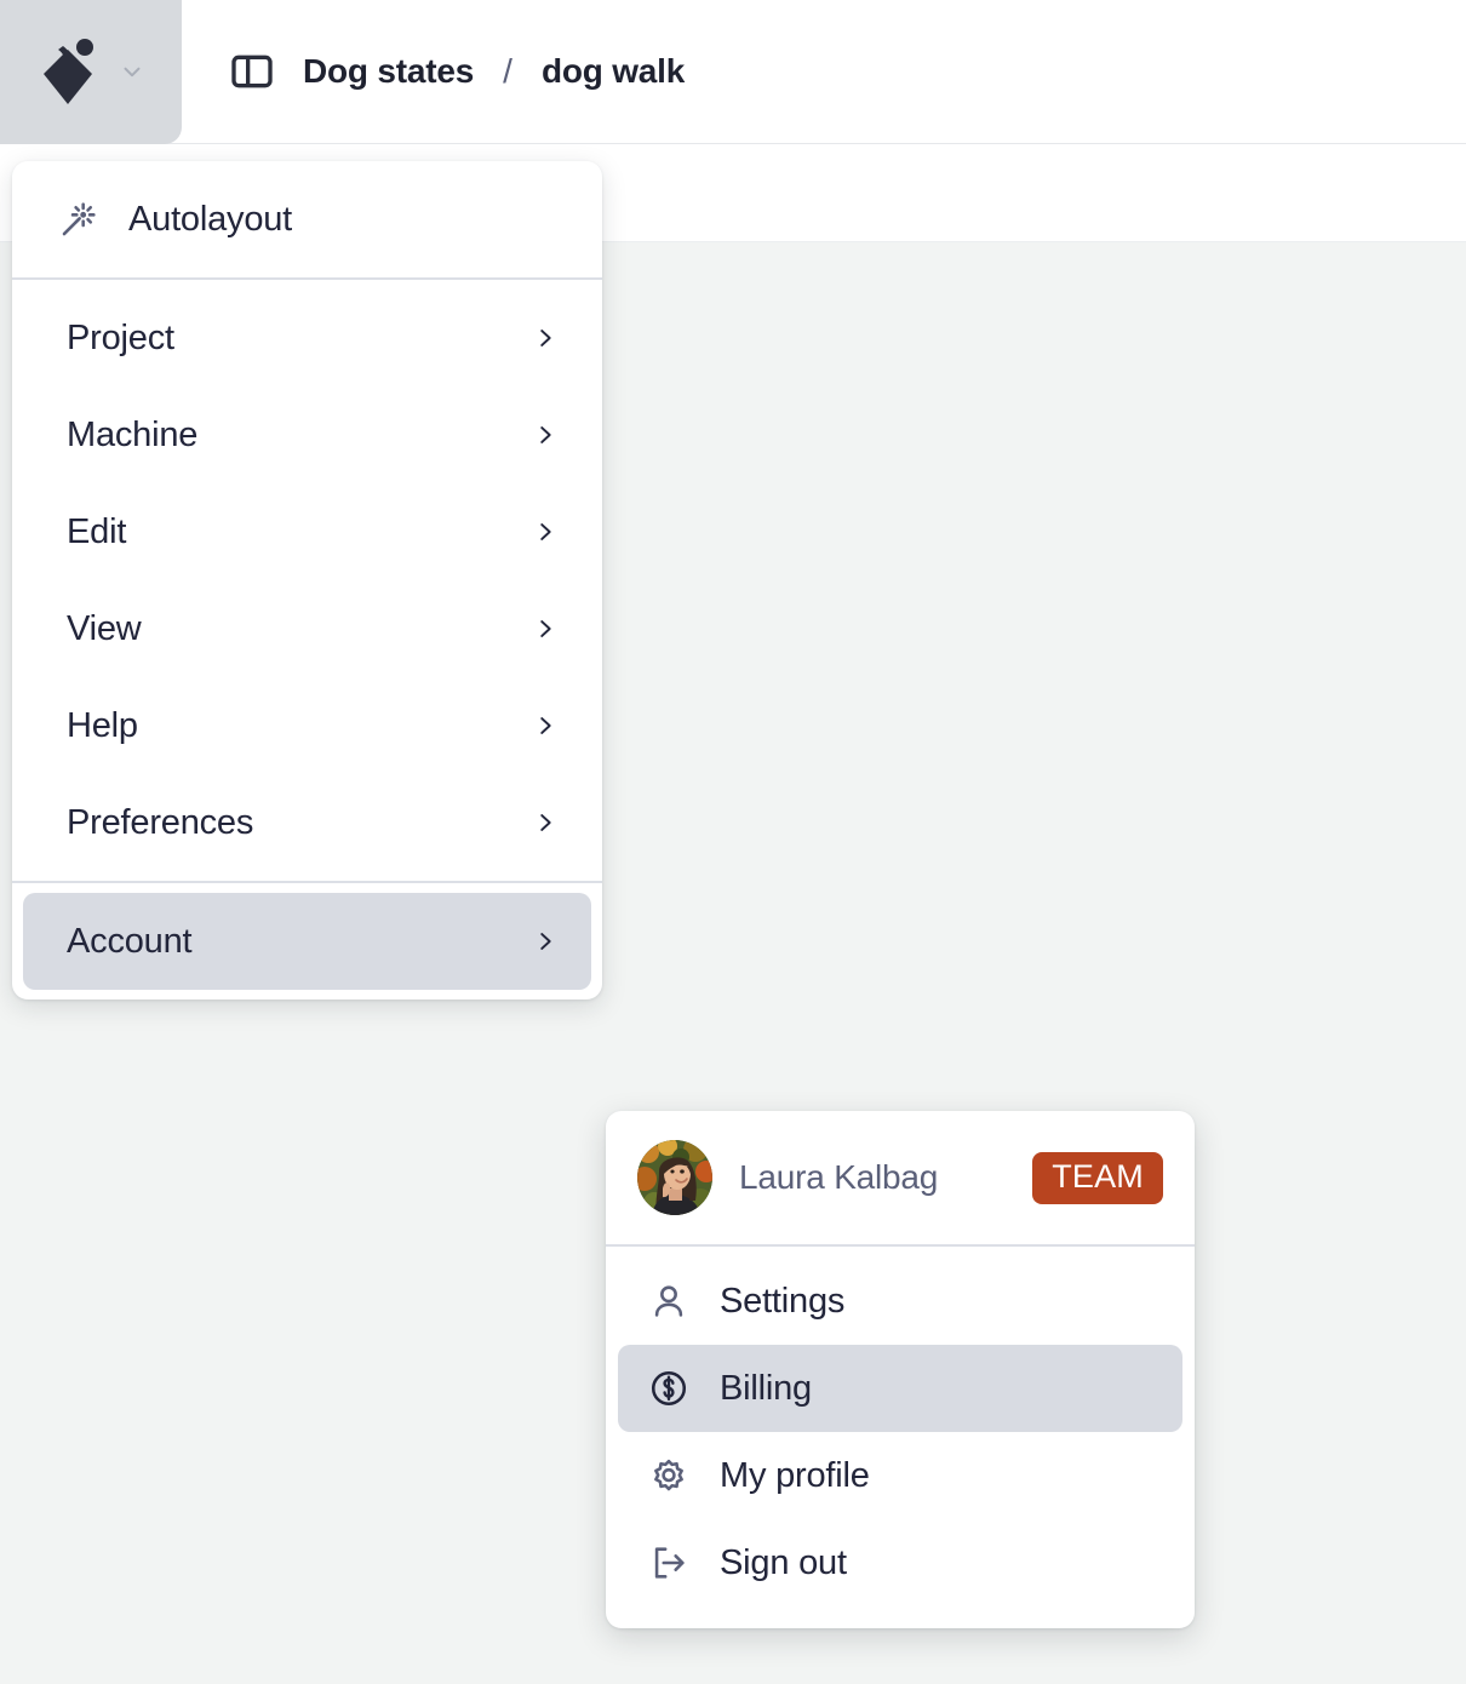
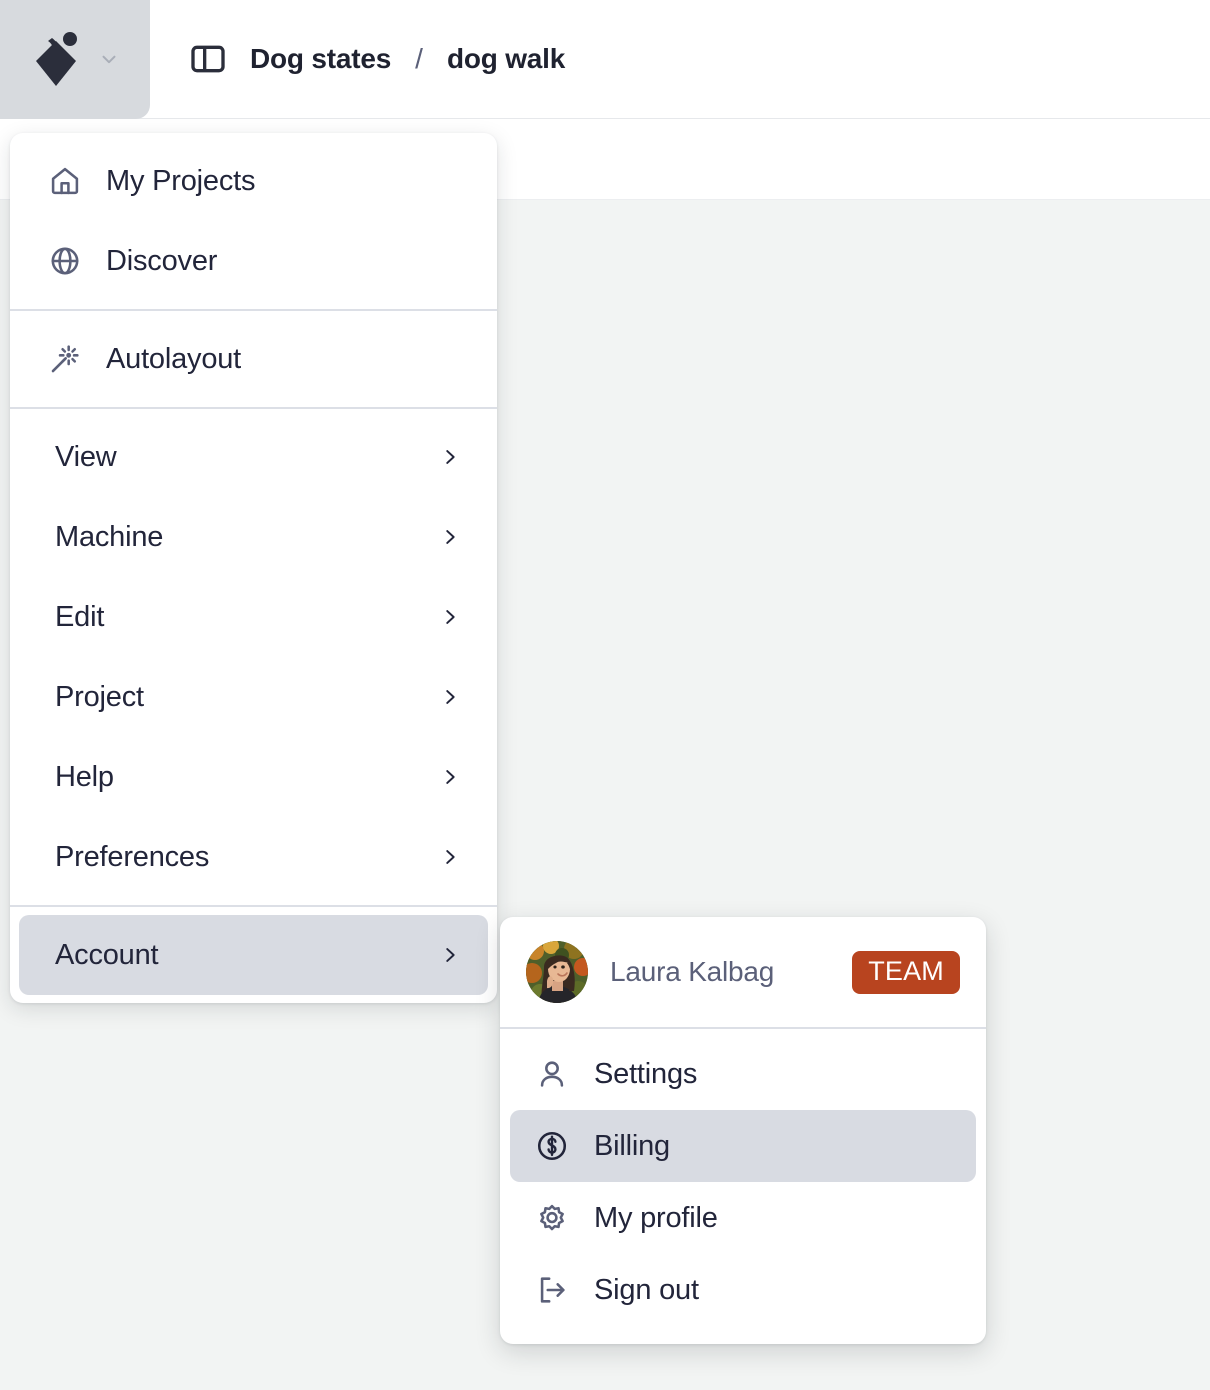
  Dog states
  /
  dog walk
+ My Projects
+ Discover
  Autolayout
- Project
+ View
  Machine
  Edit
- View
+ Project
  Help
  Preferences
  Account
  Laura Kalbag
  TEAM
  Settings
  Billing
  My profile
  Sign out
